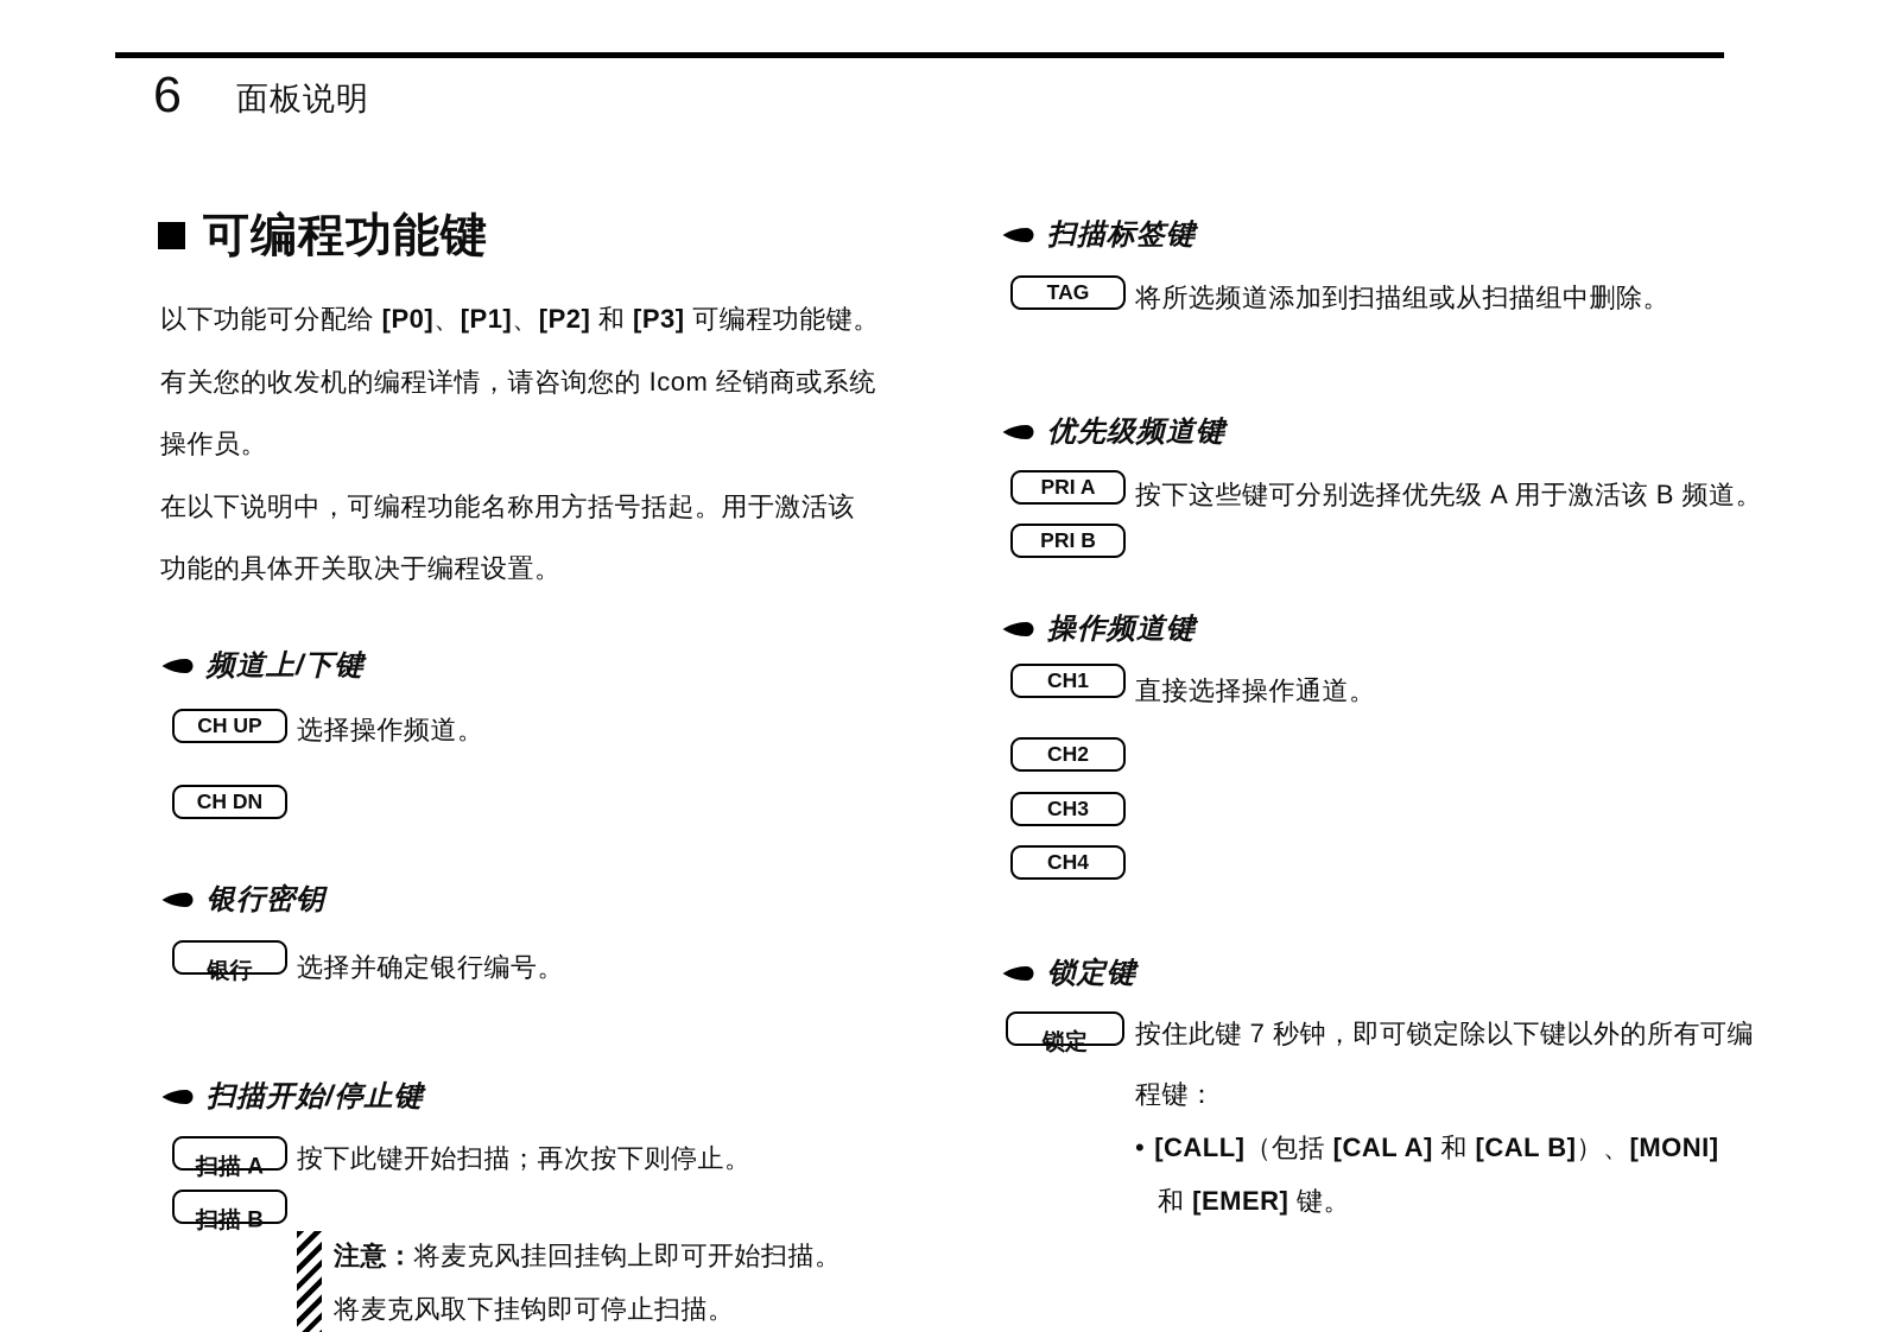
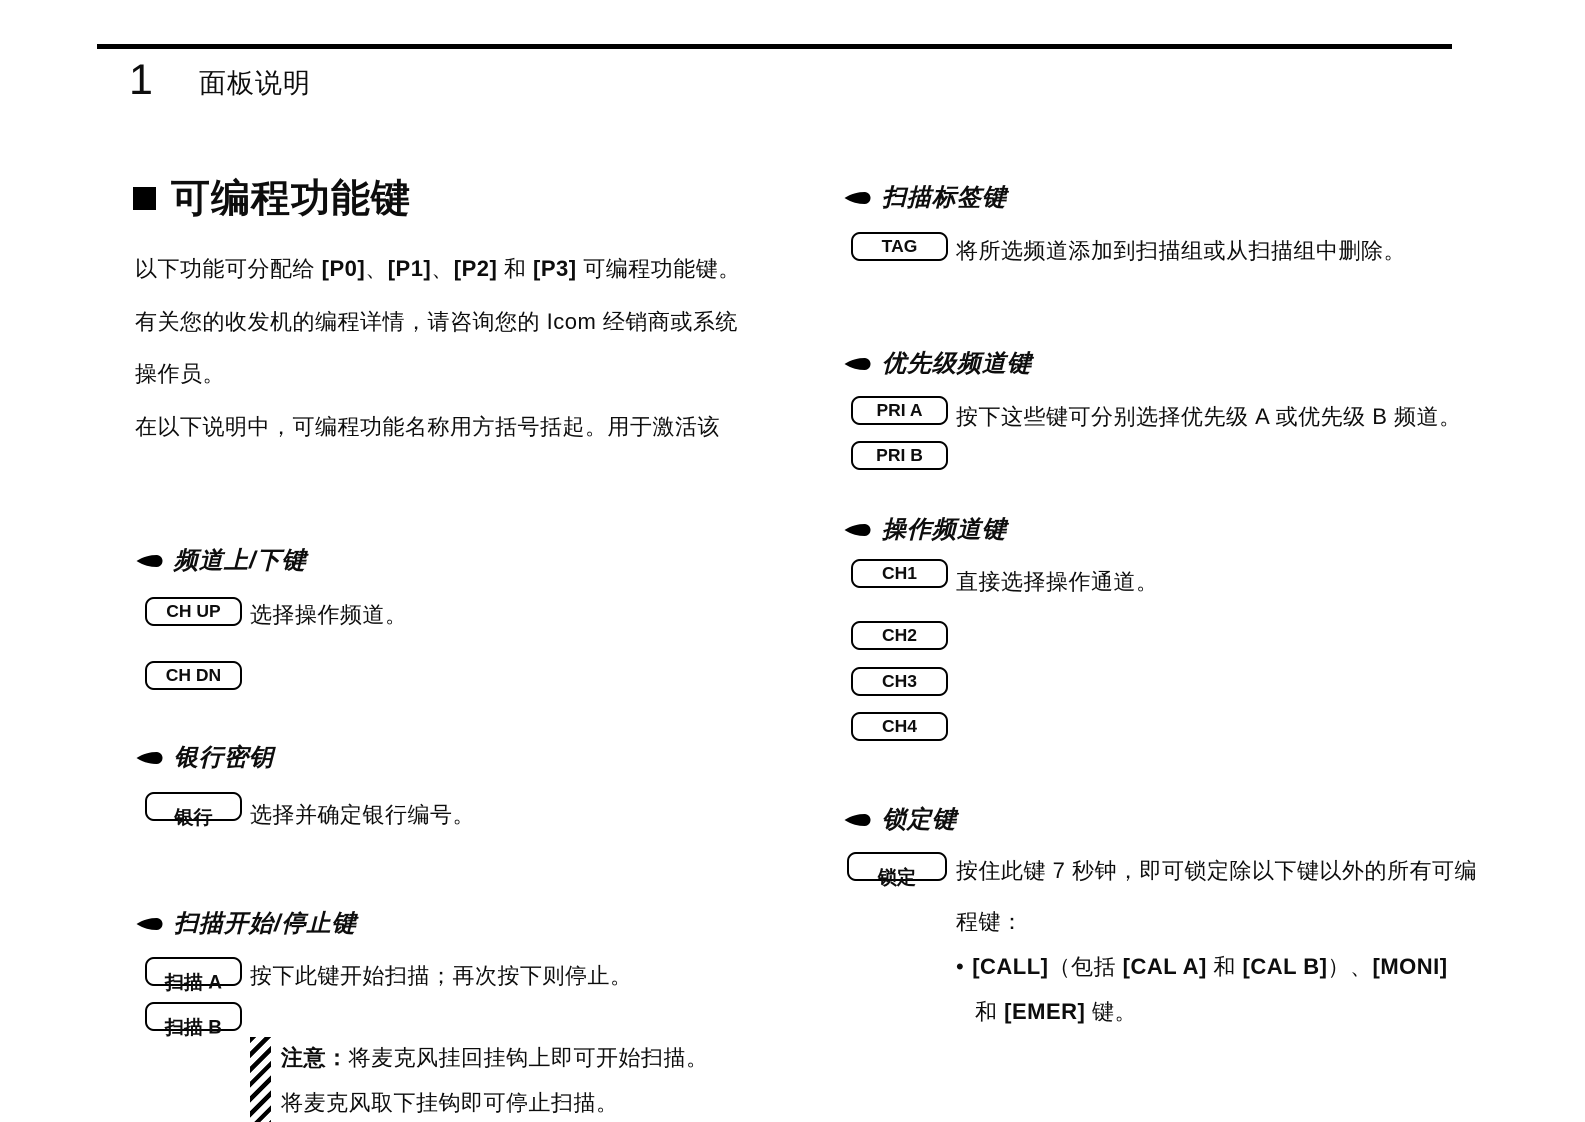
- 6
+ 1
  面板说明
  可编程功能键
  以下功能可分配给 [P0]、[P1]、[P2] 和 [P3] 可编程功能键。
  有关您的收发机的编程详情，请咨询您的 Icom 经销商或系统
  操作员。
  在以下说明中，可编程功能名称用方括号括起。用于激活该
- 功能的具体开关取决于编程设置。
  频道上/下键
  CH UP
  选择操作频道。
  CH DN
  银行密钥
  银行
  选择并确定银行编号。
  扫描开始/停止键
  扫描 A
  按下此键开始扫描；再次按下则停止。
  扫描 B
  注意：将麦克风挂回挂钩上即可开始扫描。
  将麦克风取下挂钩即可停止扫描。
  扫描标签键
  TAG
  将所选频道添加到扫描组或从扫描组中删除。
  优先级频道键
  PRI A
- 按下这些键可分别选择优先级 A 用于激活该 B 频道。
+ 按下这些键可分别选择优先级 A 或优先级 B 频道。
  PRI B
  操作频道键
  CH1
  直接选择操作通道。
  CH2
  CH3
  CH4
  锁定键
  锁定
  按住此键 7 秒钟，即可锁定除以下键以外的所有可编
  程键：
  • [CALL]（包括 [CAL A] 和 [CAL B]）、[MONI]
  和 [EMER] 键。
